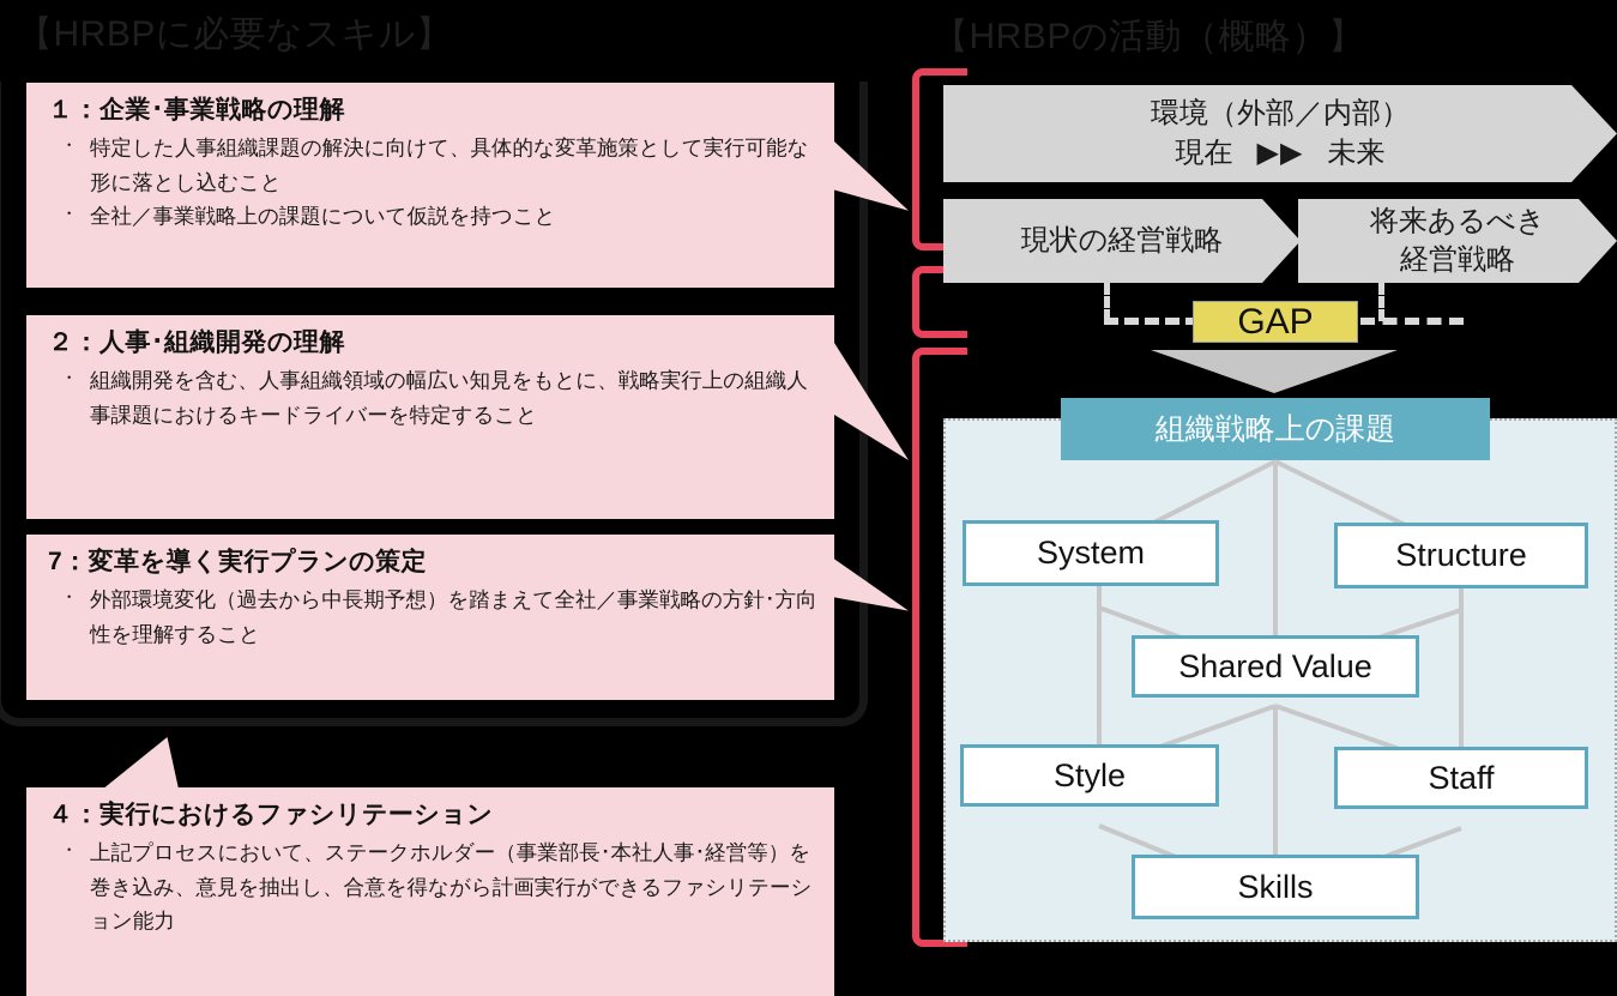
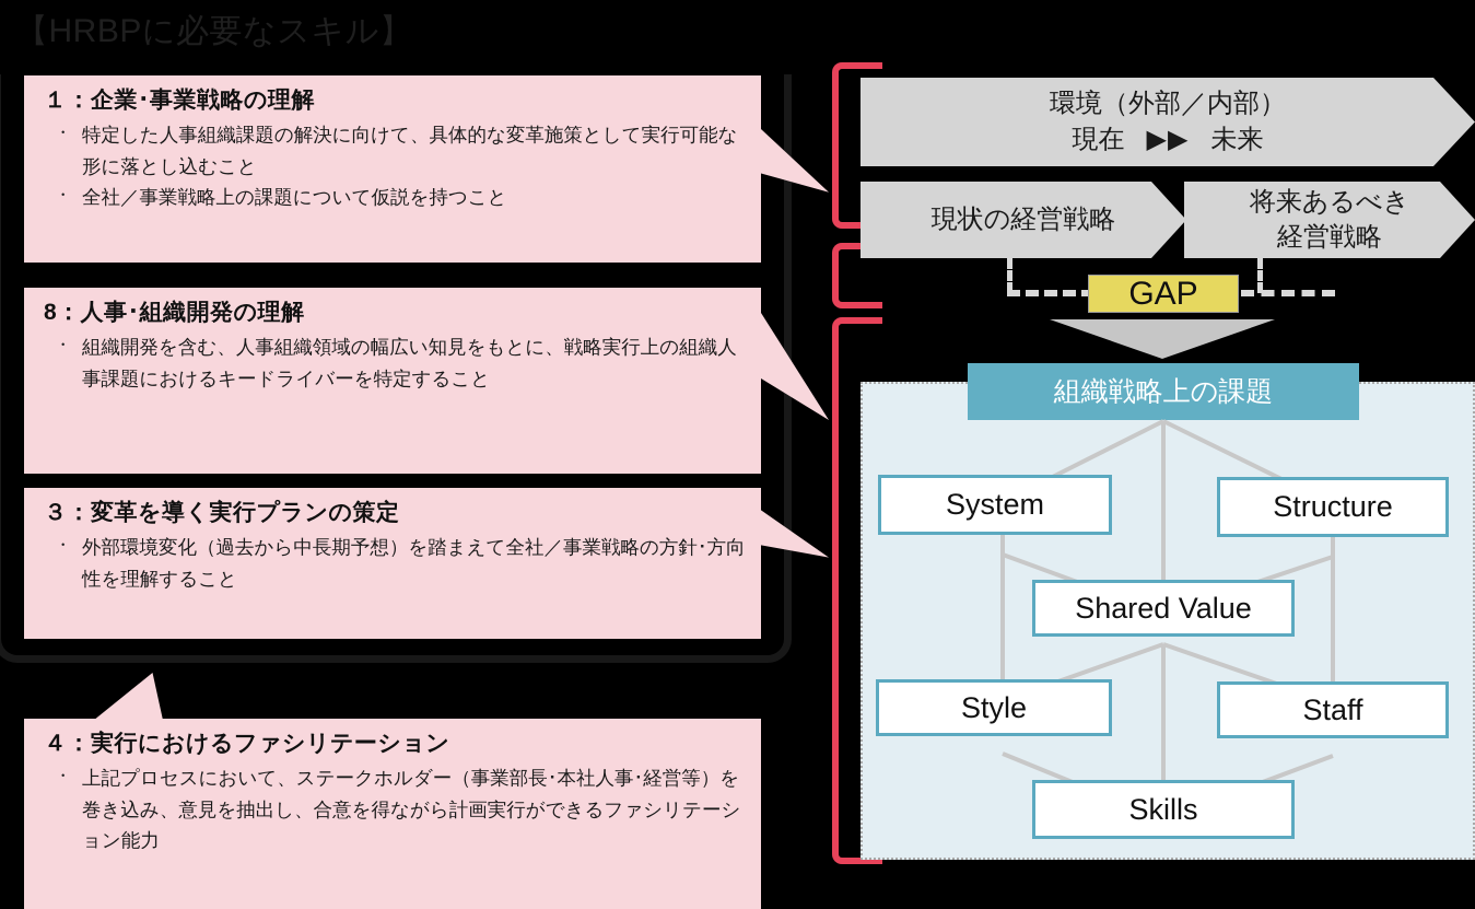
  【HRBPに必要なスキル】
  １：企業･事業戦略の理解
  ・
  特定した人事組織課題の解決に向けて、具体的な変革施策として実行可能な形に落とし込むこと
  ・
  全社／事業戦略上の課題について仮説を持つこと
- ２：人事･組織開発の理解
+ 8：人事･組織開発の理解
  ・
  組織開発を含む、人事組織領域の幅広い知見をもとに、戦略実行上の組織人事課題におけるキードライバーを特定すること
- 7：変革を導く実行プランの策定
+ ３：変革を導く実行プランの策定
  ・
  外部環境変化（過去から中長期予想）を踏まえて全社／事業戦略の方針･方向性を理解すること
  ４：実行におけるファシリテーション
  ・
  上記プロセスにおいて、ステークホルダー（事業部長･本社人事･経営等）を巻き込み、意見を抽出し、合意を得ながら計画実行ができるファシリテーション能力
- 【HRBPの活動（概略）】
  環境（外部／内部）
  現在 ▶▶ 未来
  現状の経営戦略
  将来あるべき
  経営戦略
  GAP
  組織戦略上の課題
  System
  Structure
  Shared Value
  Style
  Staff
  Skills
